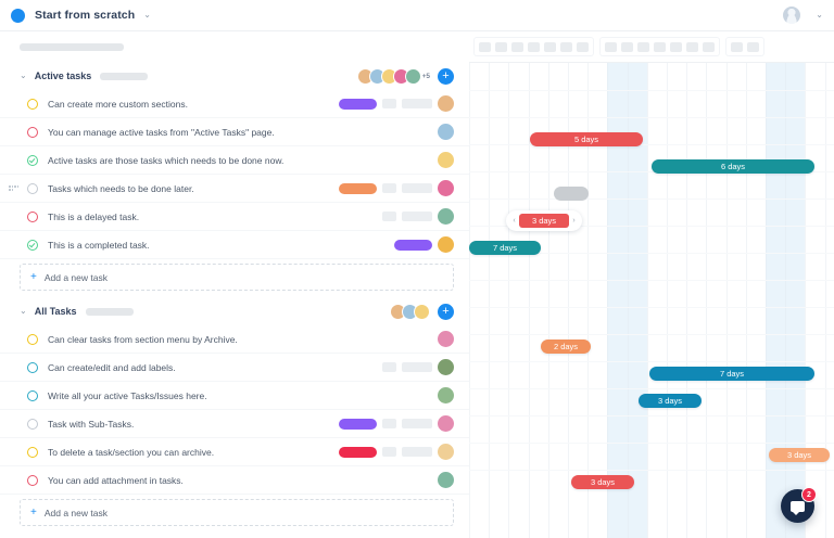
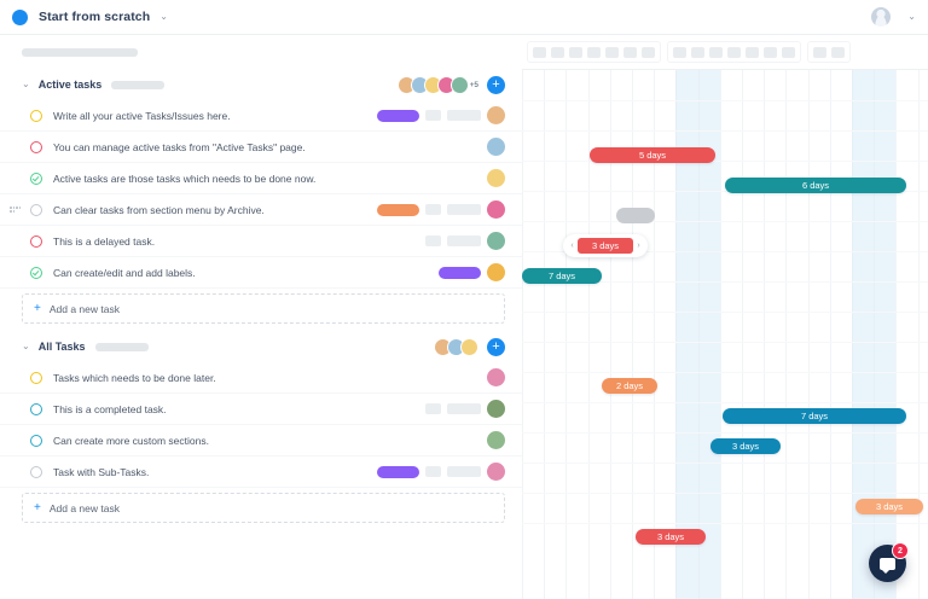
  Start from scratch
  ⌄
  ⌄
  ⌄
  Active tasks
  +
- Can create more custom sections.
+ Write all your active Tasks/Issues here.
  You can manage active tasks from "Active Tasks" page.
  Active tasks are those tasks which needs to be done now.
- Tasks which needs to be done later.
+ Can clear tasks from section menu by Archive.
  This is a delayed task.
- This is a completed task.
+ Can create/edit and add labels.
  +
  Add a new task
  ⌄
  All Tasks
  +
- Can clear tasks from section menu by Archive.
+ Tasks which needs to be done later.
- Can create/edit and add labels.
+ This is a completed task.
- Write all your active Tasks/Issues here.
+ Can create more custom sections.
  Task with Sub-Tasks.
- To delete a task/section you can archive.
- You can add attachment in tasks.
  +
  Add a new task
  5 days
  6 days
  3 days
  7 days
  2 days
  7 days
  3 days
  3 days
  3 days
